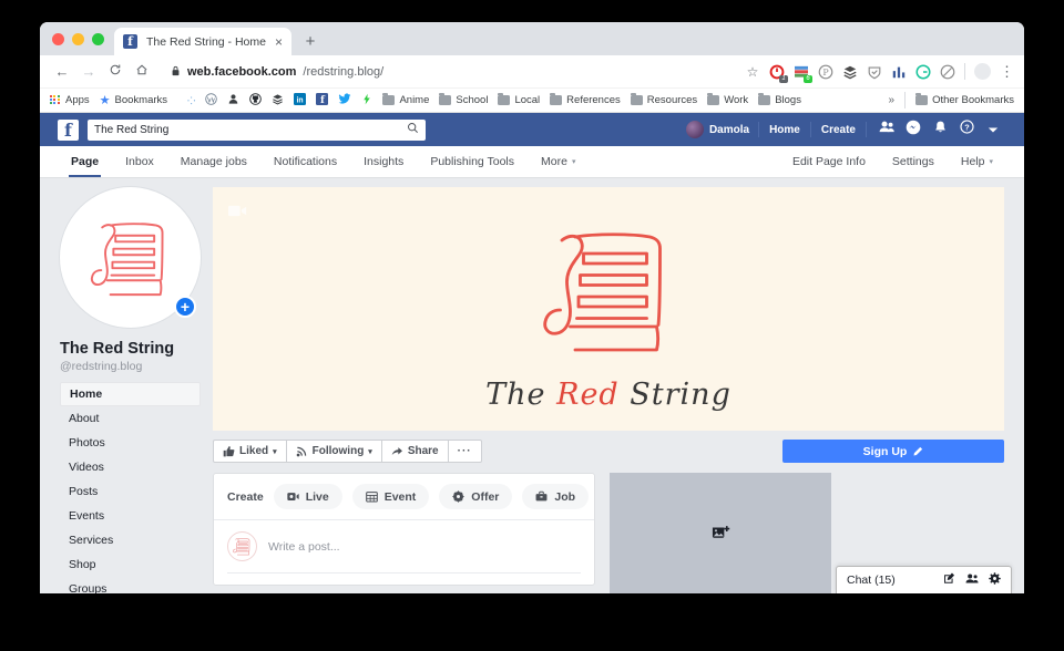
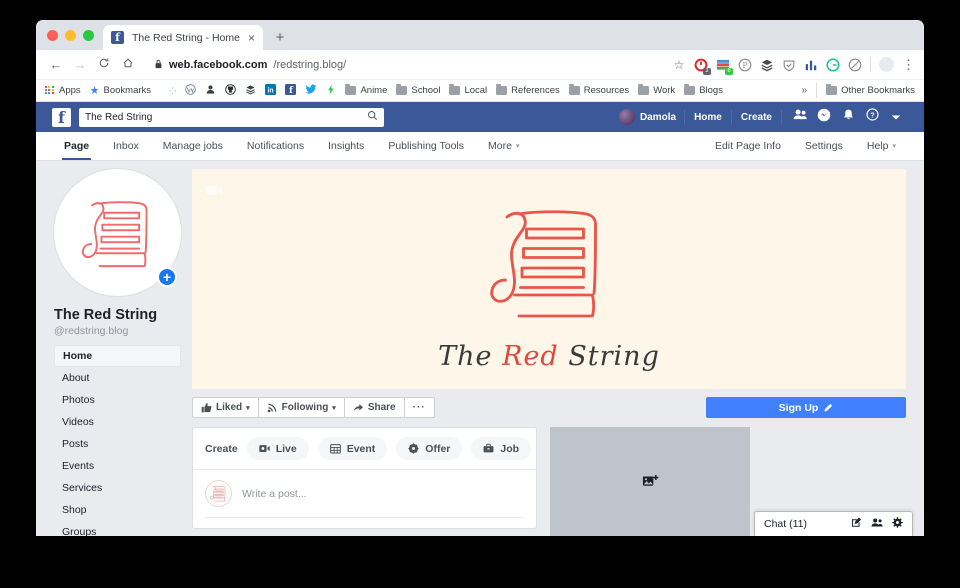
  f
  The Red String - Home
  ×
  +
  ←
  →
  web.facebook.com
  /redstring.blog/
  ☆
  P
  ⋮
  Apps
  ★
  Bookmarks
  ⁘
  f
  Anime
  School
  Local
  References
  Resources
  Work
  Blogs
  »
  Other Bookmarks
  f
  The Red String
  Damola
  Home
  Create
  ?
  Page
  Inbox
  Manage jobs
  Notifications
  Insights
  Publishing Tools
  More
  Edit Page Info
  Settings
  Help
  +
  The Red String
  @redstring.blog
  Home
  About
  Photos
  Videos
  Posts
  Events
  Services
  Shop
  Groups
  The Red String
  Liked
  Following
  Share
  ···
  Sign Up
  Create
  Live
  Event
  Offer
  Job
  Write a post...
- Chat (15)
+ Chat (11)
